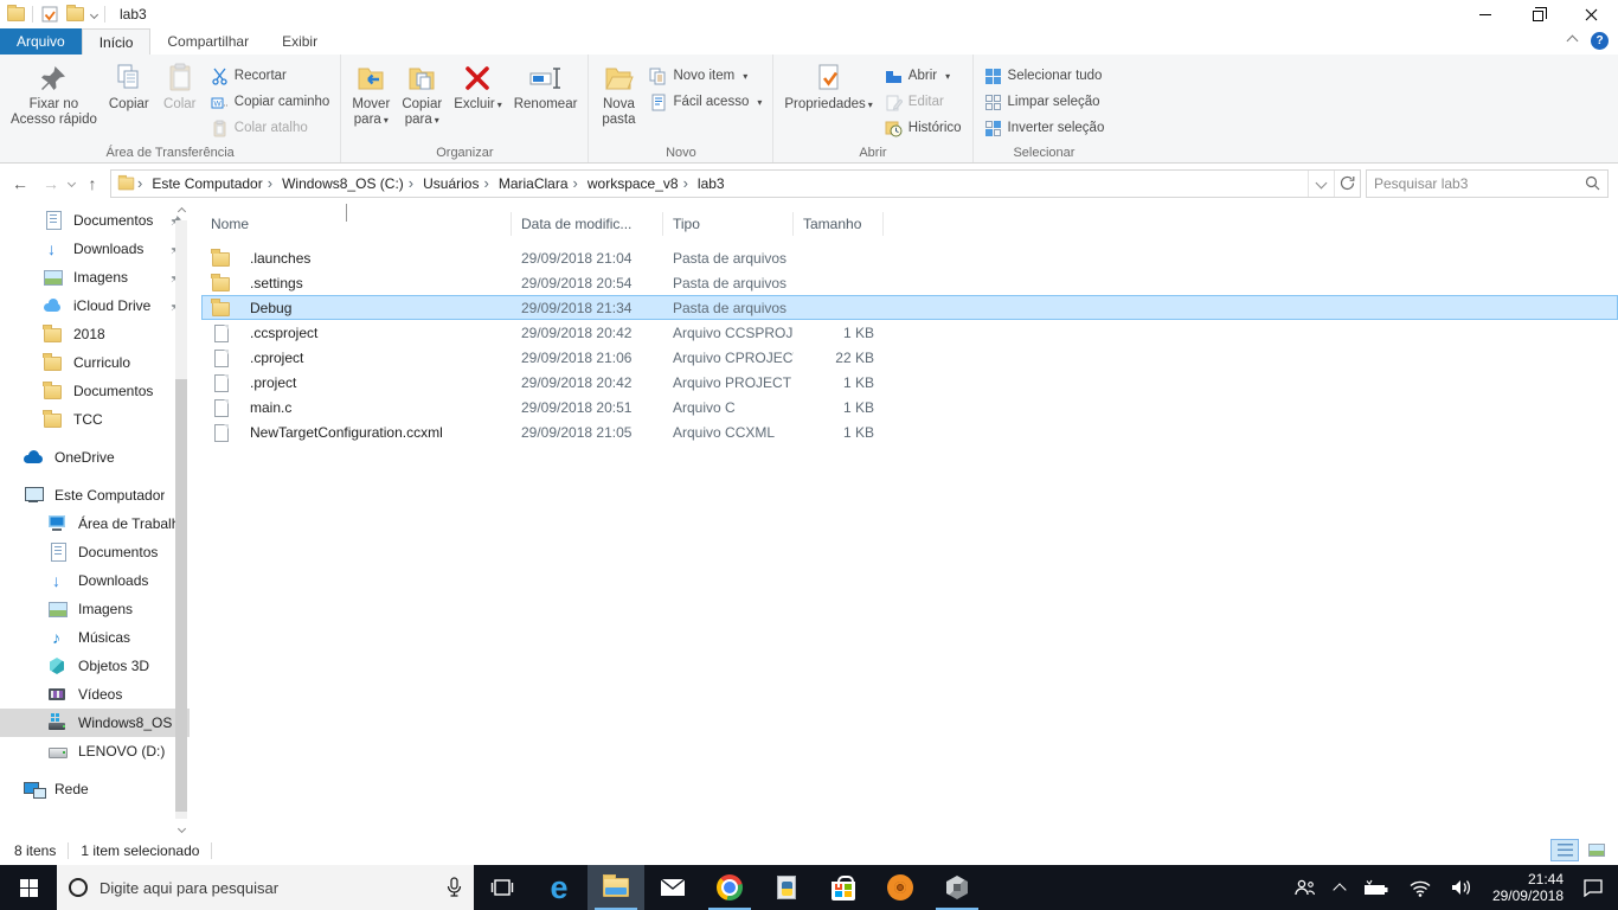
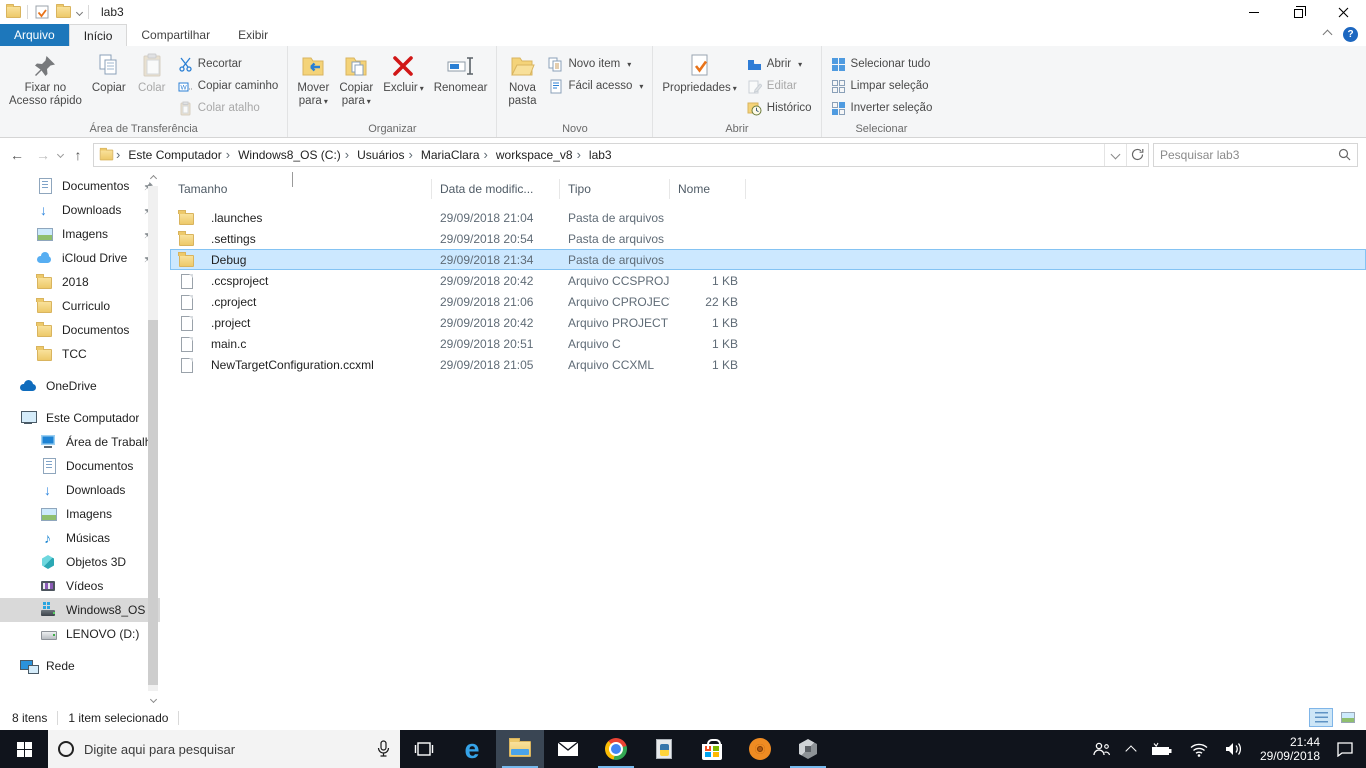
  lab3
  Arquivo
  Início
  Compartilhar
  Exibir
  ?
  Fixar no
  Acesso rápido
  Copiar
  Colar
  Recortar
  Copiar caminho
  Colar atalho
  Área de Transferência
  Mover
  para
  Copiar
  para
  Excluir
  Renomear
  Organizar
  Nova
  pasta
  Novo item
  Fácil acesso
  Novo
  Propriedades
  Abrir
  Editar
  Histórico
  Abrir
  Selecionar tudo
  Limpar seleção
  Inverter seleção
  Selecionar
  Este Computador
  Windows8_OS (C:)
  Usuários
  MariaClara
  workspace_v8
  lab3
  Pesquisar lab3
  Documentos
  Downloads
  Imagens
  iCloud Drive
  2018
  Curriculo
  Documentos
  TCC
  OneDrive
  Este Computador
  Área de Trabal
  Documentos
  Downloads
  Imagens
  Músicas
  Objetos 3D
  Vídeos
  Windows8_OS
  LENOVO (D:)
  Rede
- Nome
+ Tamanho
  Data de modific...
  Tipo
- Tamanho
+ Nome
  .launches
  29/09/2018 21:04
  Pasta de arquivos
  .settings
  29/09/2018 20:54
  Pasta de arquivos
  Debug
  29/09/2018 21:34
  Pasta de arquivos
  .ccsproject
  29/09/2018 20:42
  Arquivo CCSPROJ
  1 KB
  .cproject
  29/09/2018 21:06
  Arquivo CPROJEC
  22 KB
  .project
  29/09/2018 20:42
  Arquivo PROJECT
  1 KB
  main.c
  29/09/2018 20:51
  Arquivo C
  1 KB
  NewTargetConfiguration.ccxml
  29/09/2018 21:05
  Arquivo CCXML
  1 KB
  8 itens
  1 item selecionado
  Digite aqui para pesquisar
  e
  21:44
  29/09/2018
